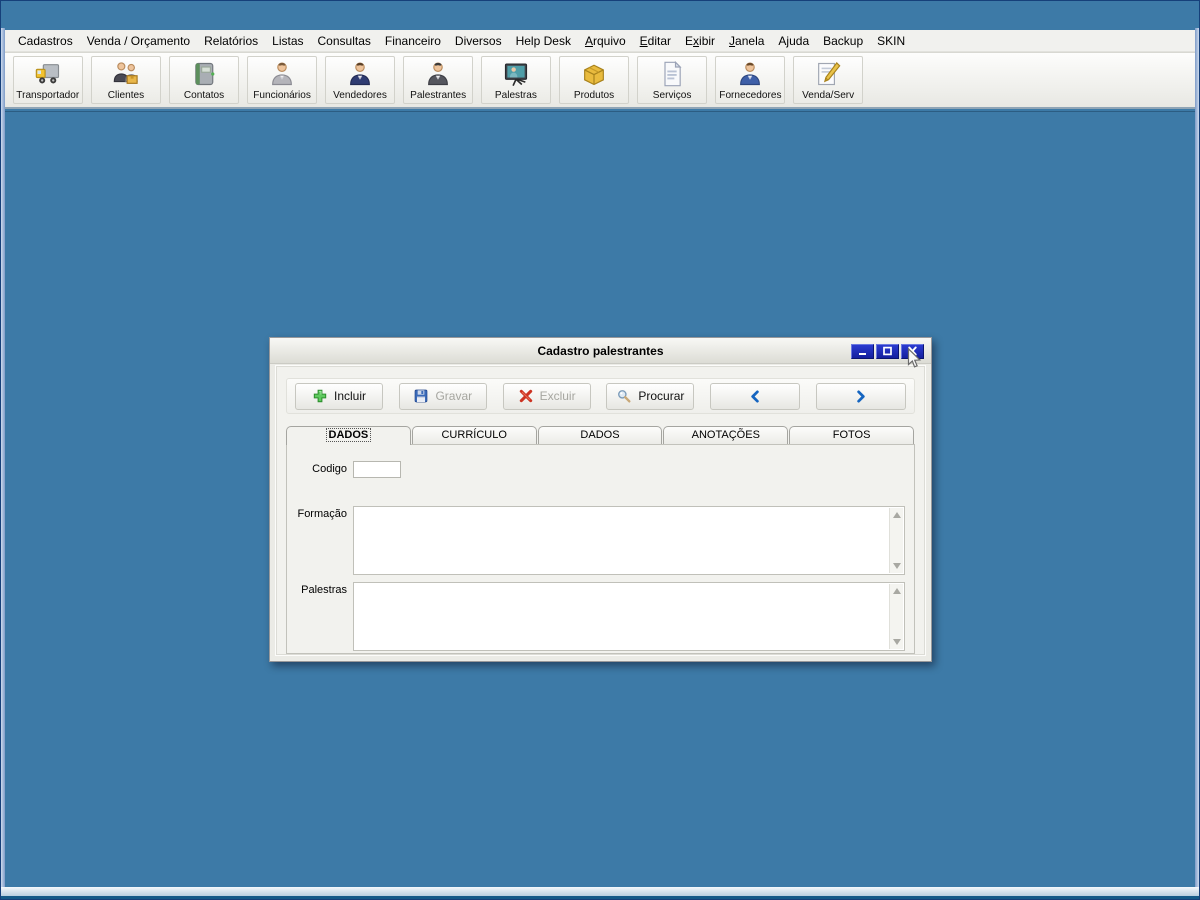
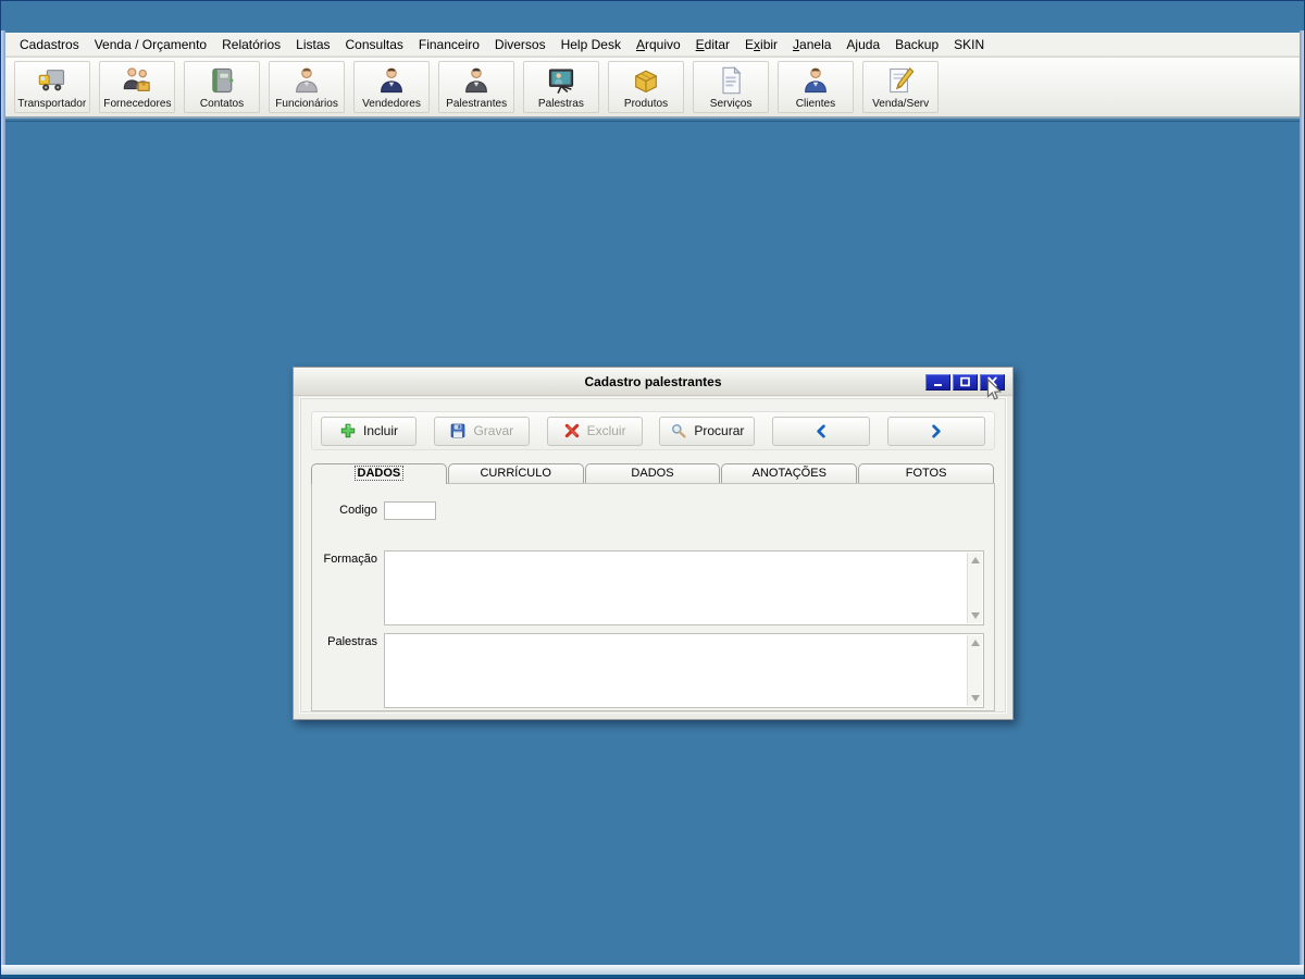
  Cadastros
  Venda / Orçamento
  Relatórios
  Listas
  Consultas
  Financeiro
  Diversos
  Help Desk
  Arquivo
  Editar
  Exibir
  Janela
  Ajuda
  Backup
  SKIN
  Transportador
- Clientes
+ Fornecedores
  Contatos
  Funcionários
  Vendedores
  Palestrantes
  Palestras
  Produtos
  Serviços
- Fornecedores
+ Clientes
  Venda/Serv
  Cadastro palestrantes
  Incluir
  Gravar
  Excluir
  Procurar
  DADOS
  CURRÍCULO
  DADOS
  ANOTAÇÕES
  FOTOS
  Codigo
  Formação
  Palestras
